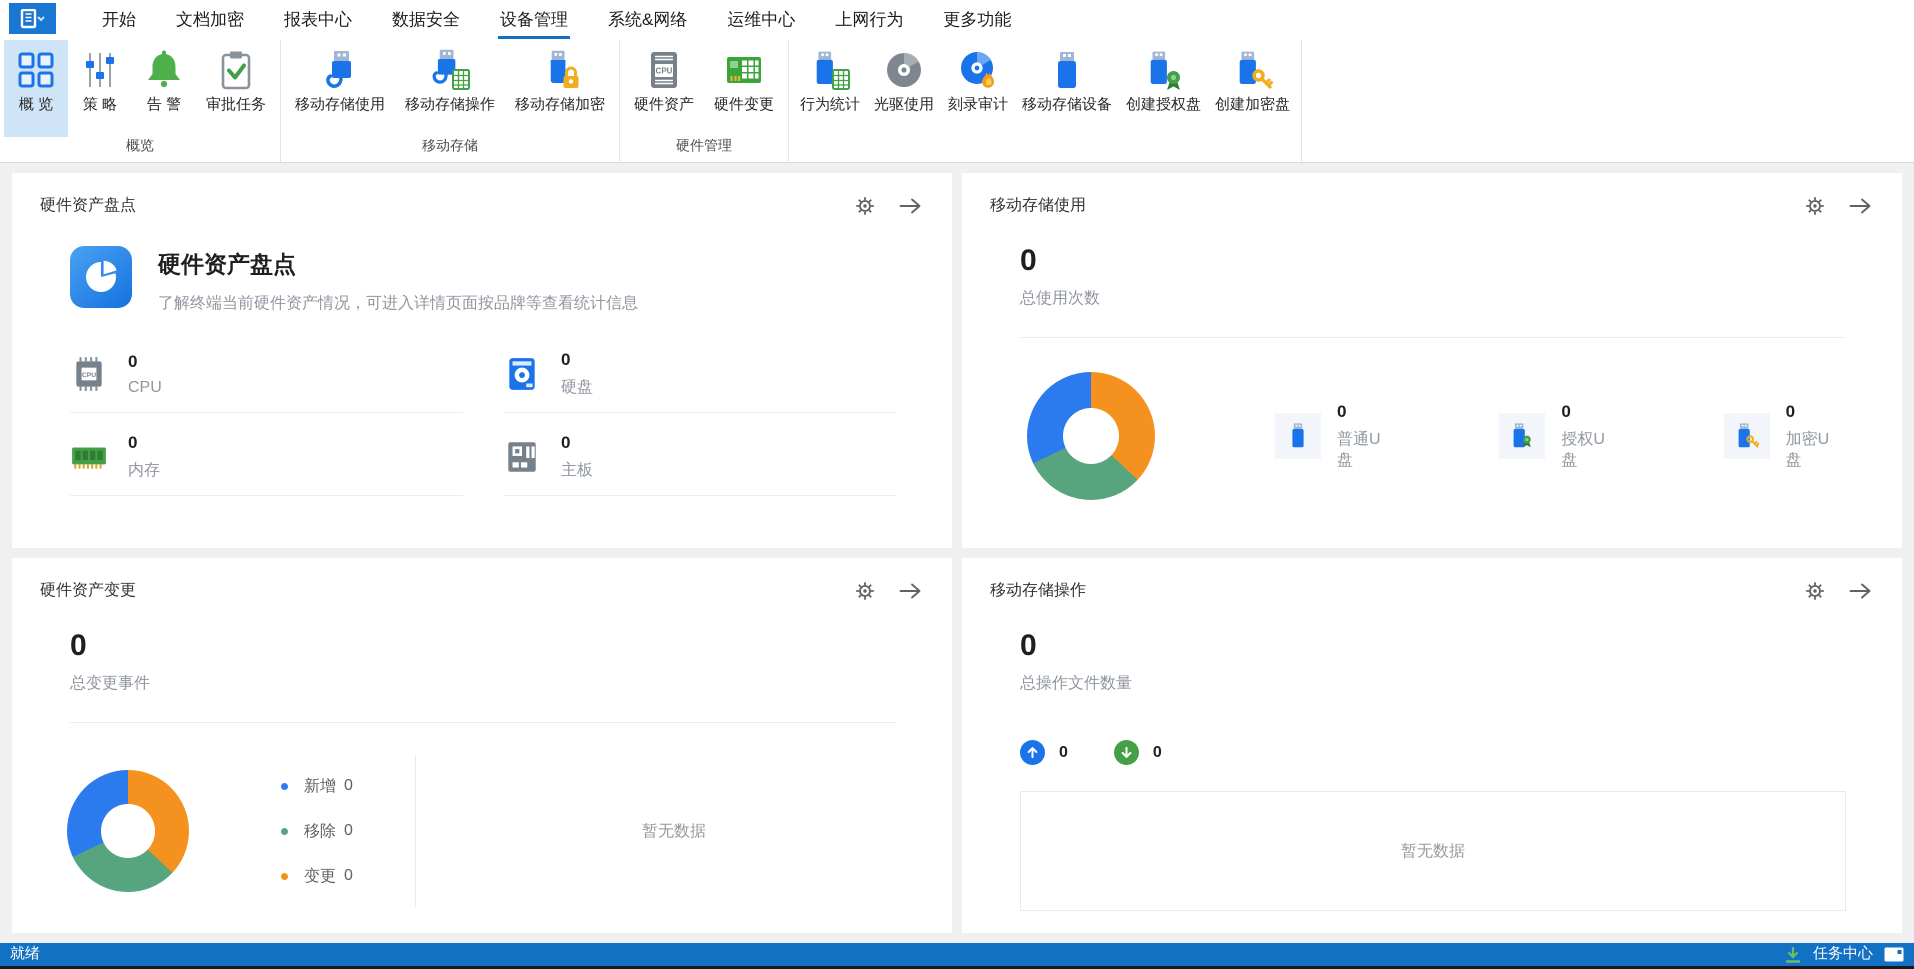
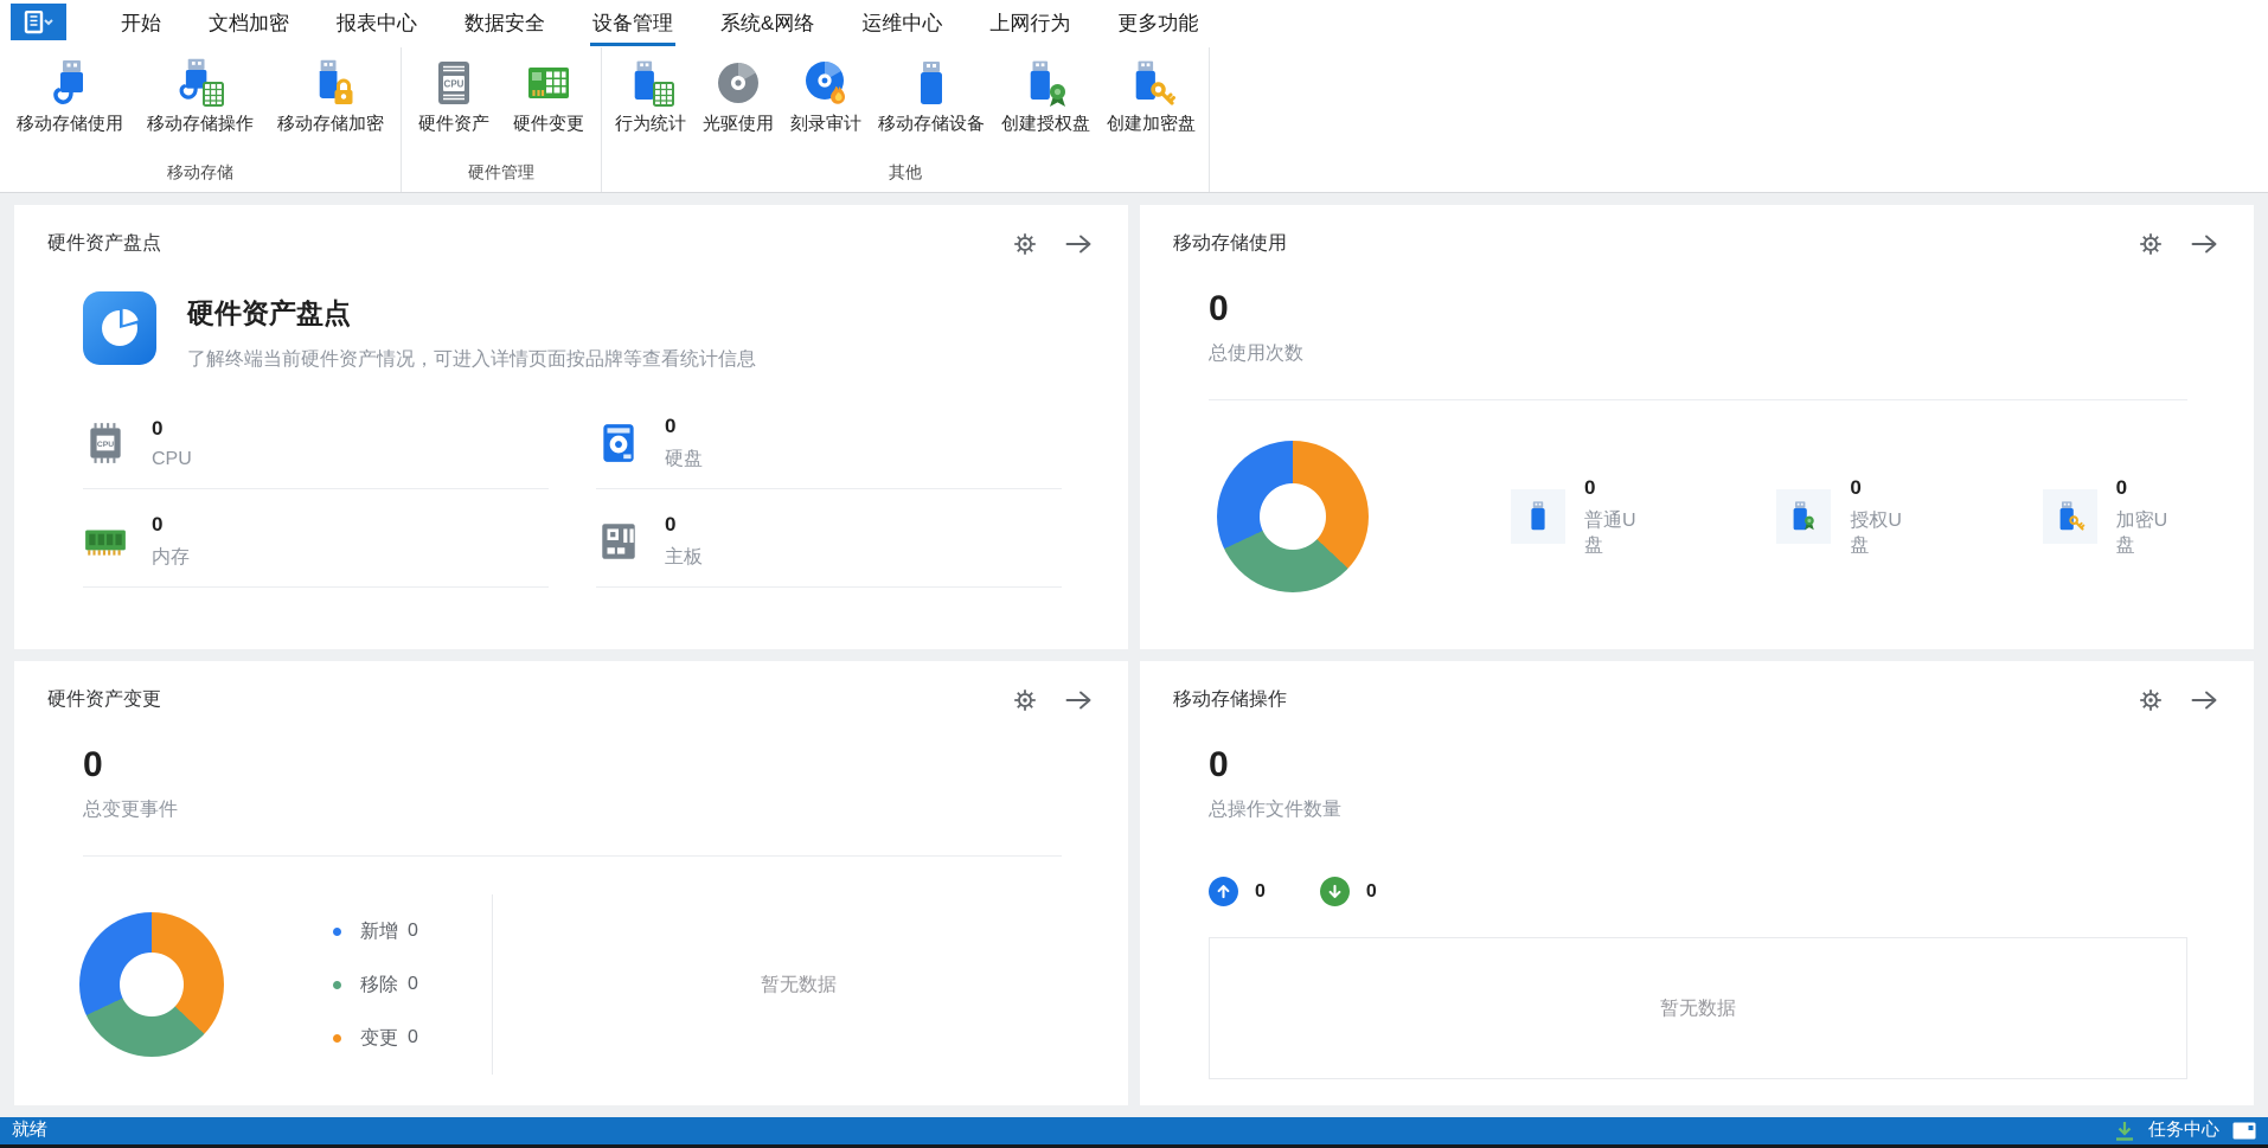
  开始
  文档加密
  报表中心
  数据安全
  设备管理
  系统&网络
  运维中心
  上网行为
  更多功能
- 概 览
- 策 略
- 告 警
- 审批任务
- 概览
  移动存储使用
  移动存储操作
  移动存储加密
  移动存储
  CPU
  硬件资产
  硬件变更
  硬件管理
  行为统计
  光驱使用
  刻录审计
  移动存储设备
  创建授权盘
  创建加密盘
+ 其他
  硬件资产盘点
  硬件资产盘点
  了解终端当前硬件资产情况，可进入详情页面按品牌等查看统计信息
  0
  CPU
  0
  硬盘
  0
  内存
  0
  主板
  移动存储使用
  0
  总使用次数
  0
  普通U盘
  0
  授权U盘
  0
  加密U盘
  硬件资产变更
  0
  总变更事件
  新增
  0
  移除
  0
  变更
  0
  暂无数据
  移动存储操作
  0
  总操作文件数量
  0
  0
  暂无数据
  就绪
  任务中心
